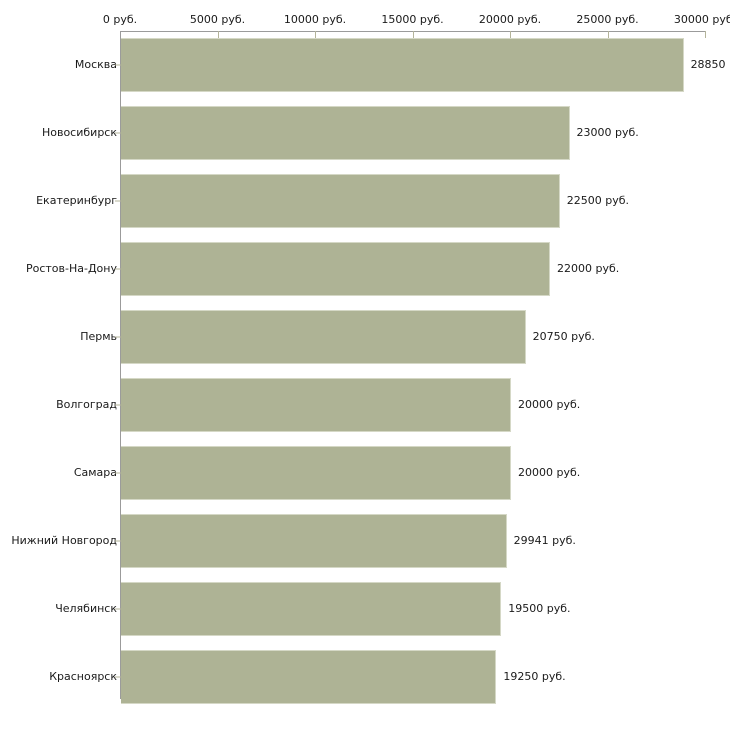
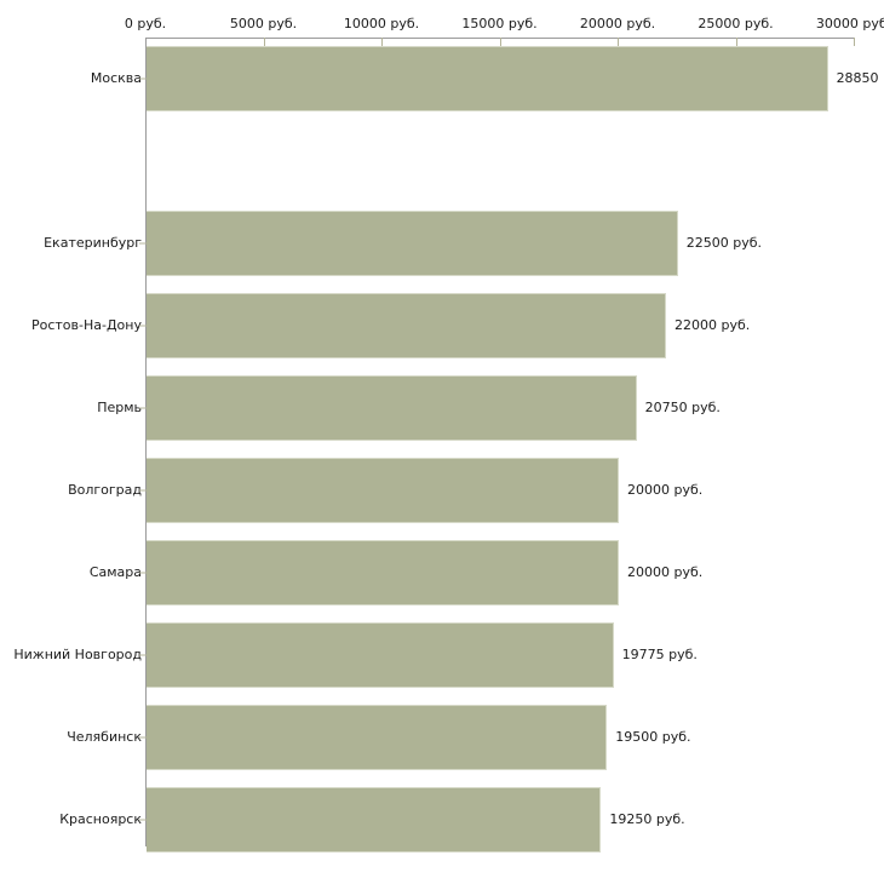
  0 руб.
  5000 руб.
  10000 руб.
  15000 руб.
  20000 руб.
  25000 руб.
  30000 руб
  Москва
- Новосибирск
- 23000 руб.
  Екатеринбур
  22500 руб.
  Ростов-На-Дону
  22000 руб.
  Пермь
  20750 руб.
  Волгоград
  20000 руб.
  Самара
  20000 руб.
  Нижний Новгород
- 29941 руб.
+ 19775 руб.
  Челябинск
  19500 руб.
  Красноярск
  19250 руб.
